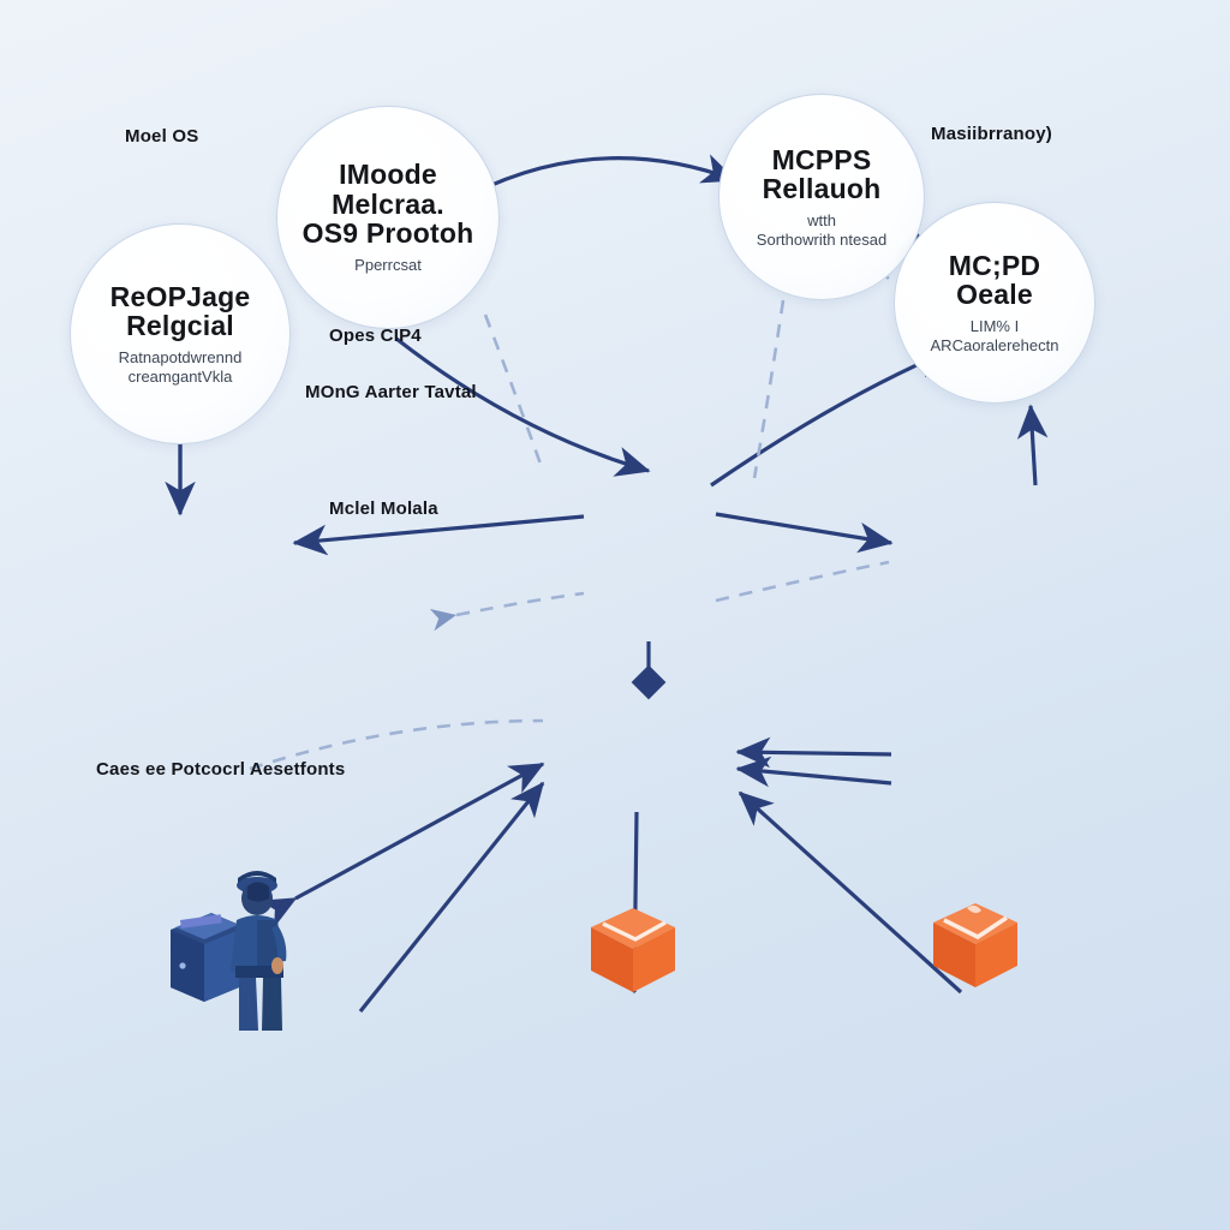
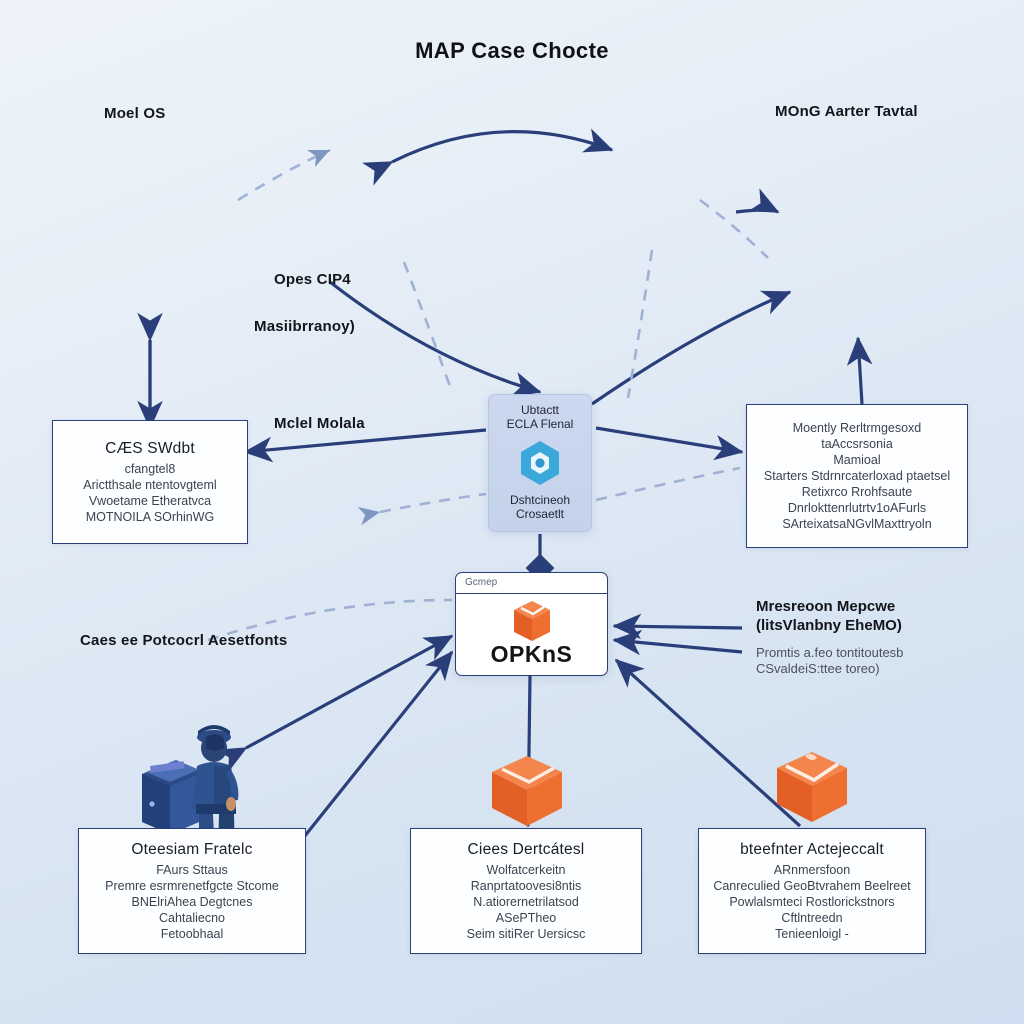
- ReOPJage
- Relgcial
- Ratnapotdwrennd
- creamgantVkla
- IMoode
- Melcraa.
- OS9 Prootoh
- Pperrcsat
- MCPPS
- Rellauoh
- wtth
- Sorthowrith ntesad
- MC;PD
- Oeale
- LIM% I
- ARCaoralerehectn
  Moel OS
- Masiibrranoy)
+ MOnG Aarter Tavtal
  Opes CIP4
- MOnG Aarter Tavtal
+ Masiibrranoy)
  Mclel Molala
  Caes ee Potcocrl Aesetfonts
+ Ubtactt
+ ECLA Flenal
+ Dshtcineoh
+ Crosaetlt
+ Gcmep
+ OPKnS
+ CÆS SWdbt
+ cfangtel8
+ Arictthsale ntentovgteml
+ Vwoetame Etheratvca
+ MOTNOILA SOrhinWG
+ Moently Rerltrmgesoxd
+ taAccsrsonia
+ Mamioal
+ Starters Stdrnrcaterloxad ptaetsel
+ Retixrco Rrohfsaute
+ Dnrlokttenrlutrtv1oAFurls
+ SArteixatsaNGvlMaxttryoln
+ Mresreoon Mepcwe
+ (litsVlanbny EheMO)
+ Promtis a.feo tontitoutesb
+ CSvaldeiS:ttee toreo)
+ Oteesiam Fratelc
+ FAurs Sttaus
+ Premre esrmrenetfgcte Stcome
+ BNElriAhea Degtcnes
+ Cahtaliecno
+ Fetoobhaal
+ Ciees Dertcátesl
+ Wolfatcerkeitn
+ Ranprtatoovesi8ntis
+ N.atiorernetrilatsod
+ ASePTheo
+ Seim sitiRer Uersicsc
+ bteefnter Actejeccalt
+ ARnmersfoon
+ Canreculied GeoBtvrahem Beelreet
+ Powlalsmteci Rostlorickstnors
+ Cftlntreedn
+ Tenieenloigl -
+ MAP Case Chocte
